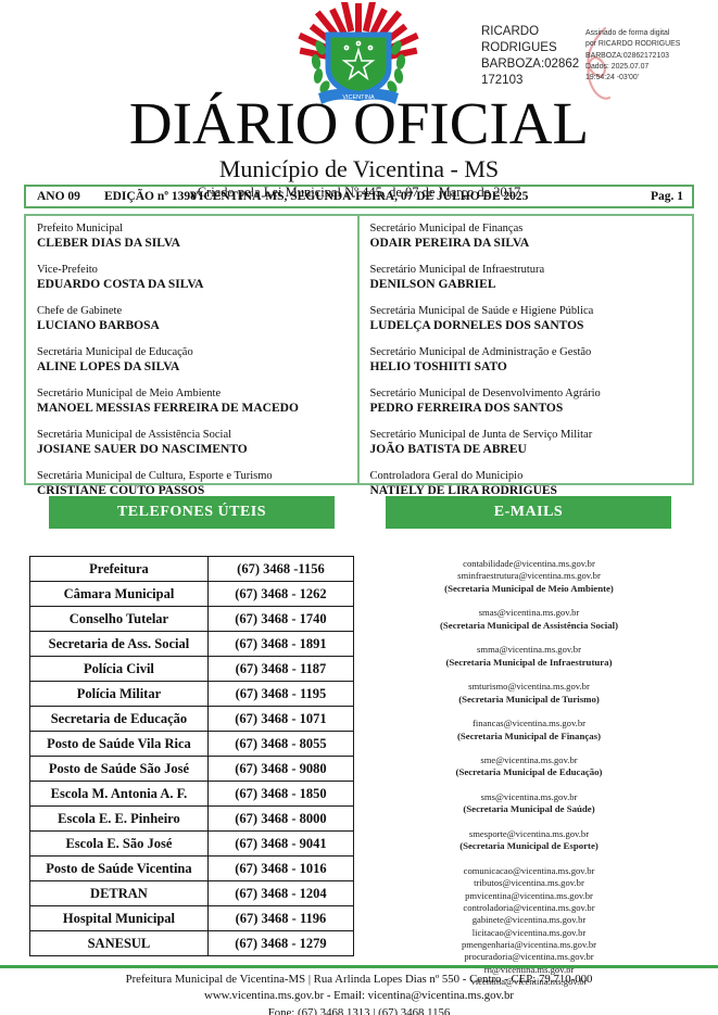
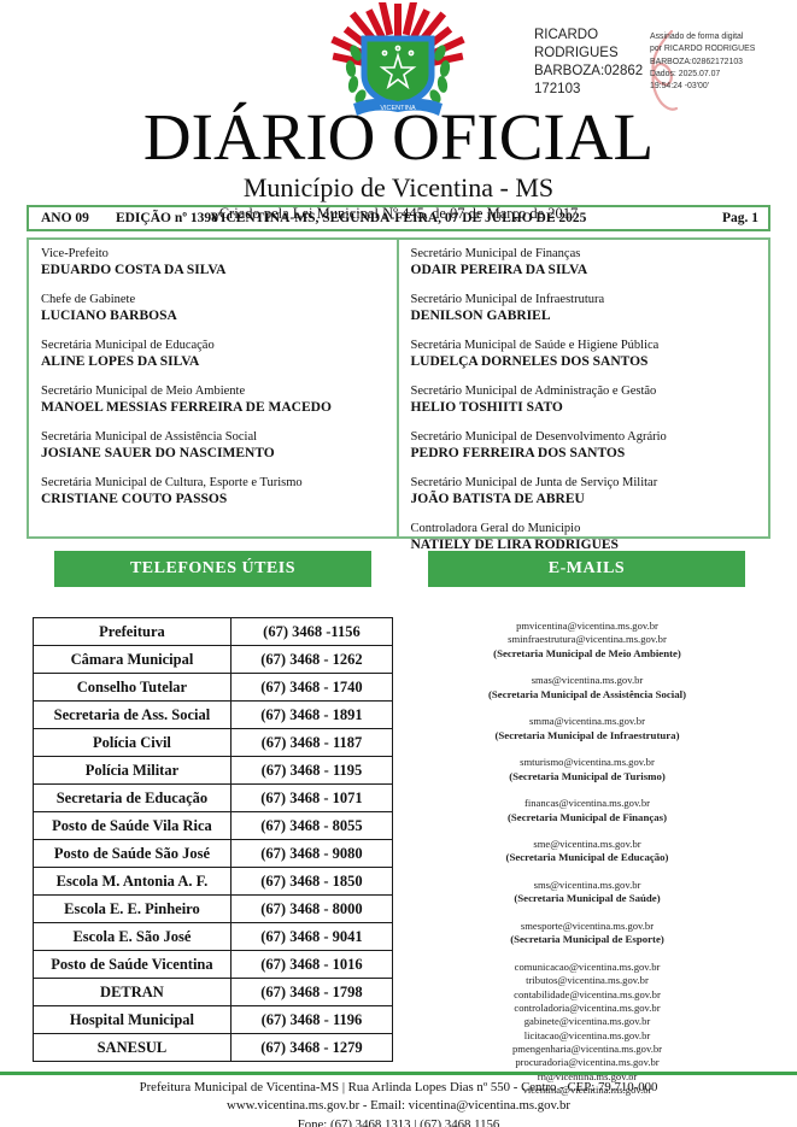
  RICARDO
  RODRIGUES
  BARBOZA:02862
  172103
  DIÁRIO OFICIAL
  Município de Vicentina - MS
  Criado pela Lei Municipal Nº 445, de 07 de Março de 2017
  ANO 09
  EDIÇÃO nº 1398
  VICENTINA-MS, SEGUNDA-FEIRA, 07 DE JULHO DE 2025
  Pag. 1
- Prefeito Municipal
- CLEBER DIAS DA SILVA
  Vice-Prefeito
  EDUARDO COSTA DA SILVA
  Chefe de Gabinete
  LUCIANO BARBOSA
  Secretária Municipal de Educação
  ALINE LOPES DA SILVA
  Secretário Municipal de Meio Ambiente
  MANOEL MESSIAS FERREIRA DE MACEDO
  Secretária Municipal de Assistência Social
  JOSIANE SAUER DO NASCIMENTO
  Secretária Municipal de Cultura, Esporte e Turismo
  CRISTIANE COUTO PASSOS
  Secretário Municipal de Finanças
  ODAIR PEREIRA DA SILVA
  Secretário Municipal de Infraestrutura
  DENILSON GABRIEL
  Secretária Municipal de Saúde e Higiene Pública
  LUDELÇA DORNELES DOS SANTOS
  Secretário Municipal de Administração e Gestão
  HELIO TOSHIITI SATO
  Secretário Municipal de Desenvolvimento Agrário
  PEDRO FERREIRA DOS SANTOS
  Secretário Municipal de Junta de Serviço Militar
  JOÃO BATISTA DE ABREU
  Controladora Geral do Municipio
  NATIELY DE LIRA RODRIGUES
  TELEFONES ÚTEIS
  E-MAILS
  Prefeitura	(67) 3468 -1156
  Câmara Municipal	(67) 3468 - 1262
  Conselho Tutelar	(67) 3468 - 1740
  Secretaria de Ass. Social	(67) 3468 - 1891
  Polícia Civil	(67) 3468 - 1187
  Polícia Militar	(67) 3468 - 1195
  Secretaria de Educação	(67) 3468 - 1071
  Posto de Saúde Vila Rica	(67) 3468 - 8055
  Posto de Saúde São José	(67) 3468 - 9080
  Escola M. Antonia A. F.	(67) 3468 - 1850
  Escola E. E. Pinheiro	(67) 3468 - 8000
  Escola E. São José	(67) 3468 - 9041
  Posto de Saúde Vicentina	(67) 3468 - 1016
- DETRAN	(67) 3468 - 1204
+ DETRAN	(67) 3468 - 1798
  Hospital Municipal	(67) 3468 - 1196
  SANESUL	(67) 3468 - 1279
- contabilidade@vicentina.ms.gov.br
+ pmvicentina@vicentina.ms.gov.br
  sminfraestrutura@vicentina.ms.gov.br
  (Secretaria Municipal de Meio Ambiente)
  smas@vicentina.ms.gov.br
  (Secretaria Municipal de Assistência Social)
  smma@vicentina.ms.gov.br
  (Secretaria Municipal de Infraestrutura)
  smturismo@vicentina.ms.gov.br
  (Secretaria Municipal de Turismo)
  financas@vicentina.ms.gov.br
  (Secretaria Municipal de Finanças)
  sme@vicentina.ms.gov.br
  (Secretaria Municipal de Educação)
  sms@vicentina.ms.gov.br
  (Secretaria Municipal de Saúde)
  smesporte@vicentina.ms.gov.br
  (Secretaria Municipal de Esporte)
  comunicacao@vicentina.ms.gov.br
  tributos@vicentina.ms.gov.br
- pmvicentina@vicentina.ms.gov.br
+ contabilidade@vicentina.ms.gov.br
  controladoria@vicentina.ms.gov.br
  gabinete@vicentina.ms.gov.br
  licitacao@vicentina.ms.gov.br
  pmengenharia@vicentina.ms.gov.br
  procuradoria@vicentina.ms.gov.br
  rh@vicentina.ms.gov.br
  vicentina@vicentina.ms.gov.br
  Prefeitura Municipal de Vicentina-MS | Rua Arlinda Lopes Dias nº 550 - Centro - CEP: 79.710-000
  www.vicentina.ms.gov.br - Email: vicentina@vicentina.ms.gov.br
  Fone: (67) 3468 1313 | (67) 3468 1156
